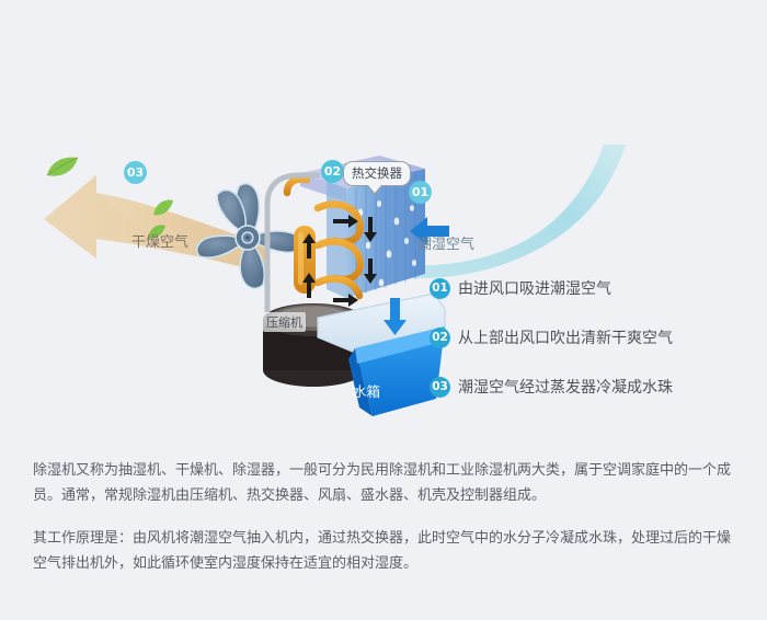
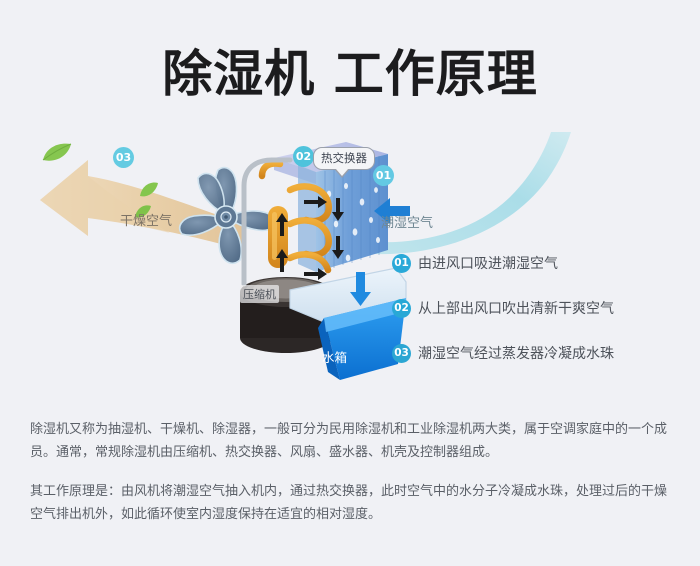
+ 除湿机 工作原理
  热交换器
  03
  02
  01
  干燥空气
  潮湿空气
  压缩机
  水箱
  01
  由进风口吸进潮湿空气
  02
  从上部出风口吹出清新干爽空气
  03
  潮湿空气经过蒸发器冷凝成水珠
  除湿机又称为抽湿机、干燥机、除湿器，一般可分为民用除湿机和工业除湿机两大类，属于空调家庭中的一个成员。通常，常规除湿机由压缩机、热交换器、风扇、盛水器、机壳及控制器组成。
  其工作原理是：由风机将潮湿空气抽入机内，通过热交换器，此时空气中的水分子冷凝成水珠，处理过后的干燥空气排出机外，如此循环使室内湿度保持在适宜的相对湿度。
